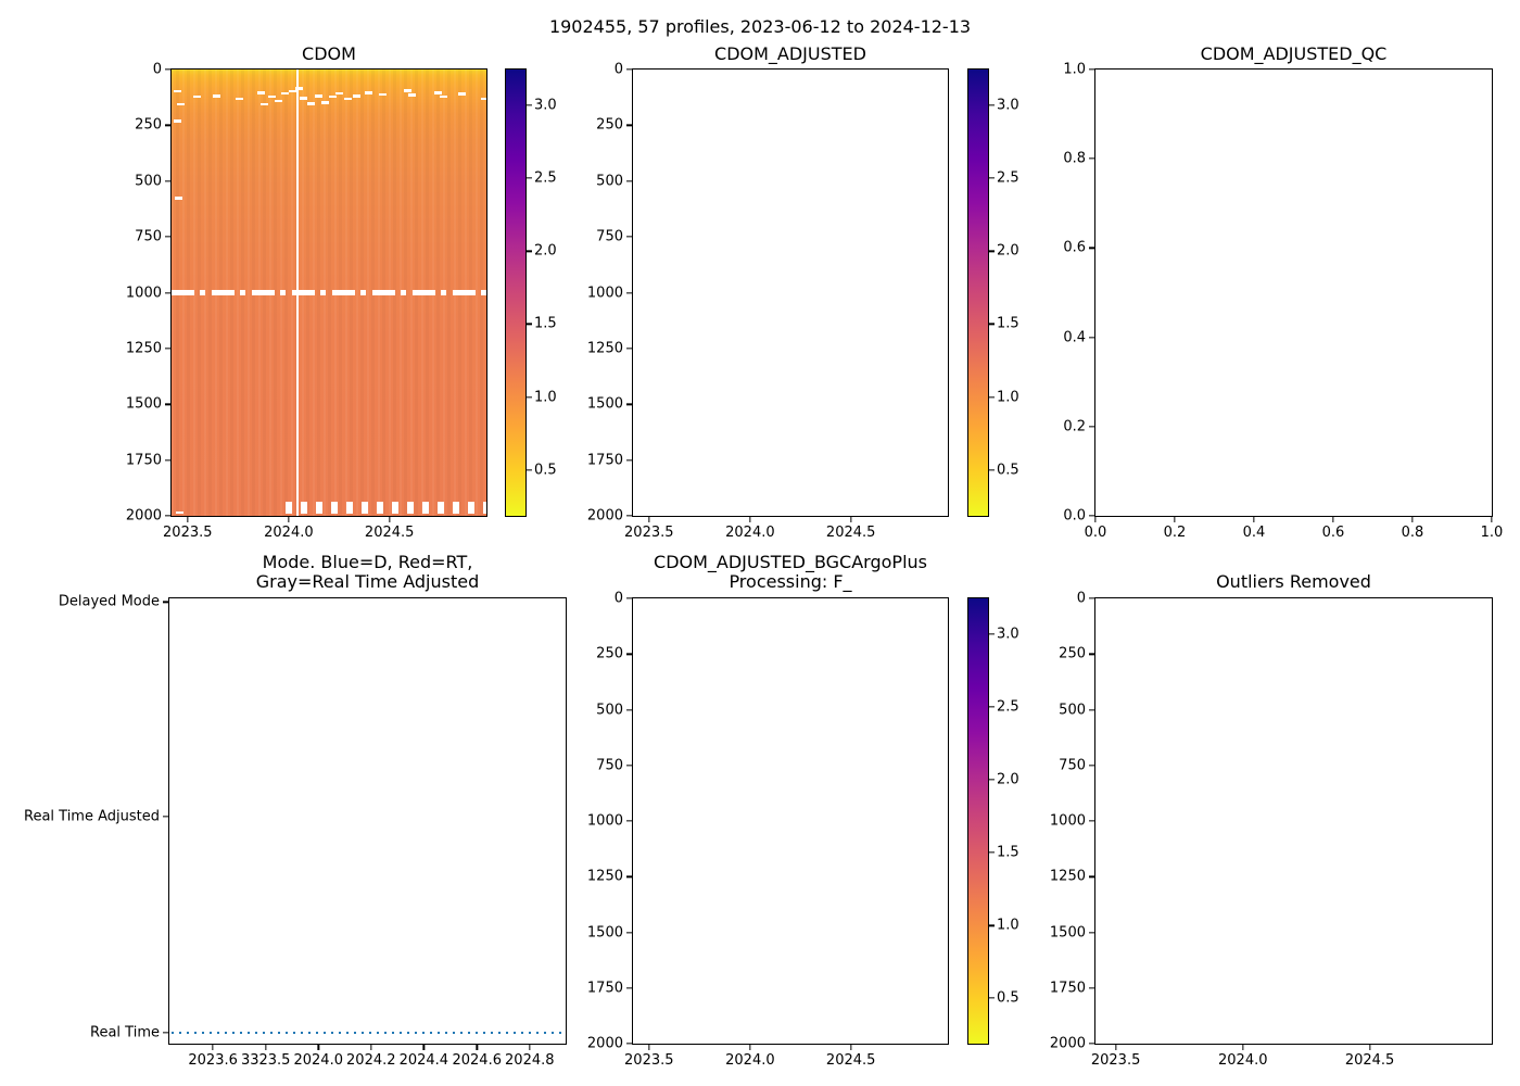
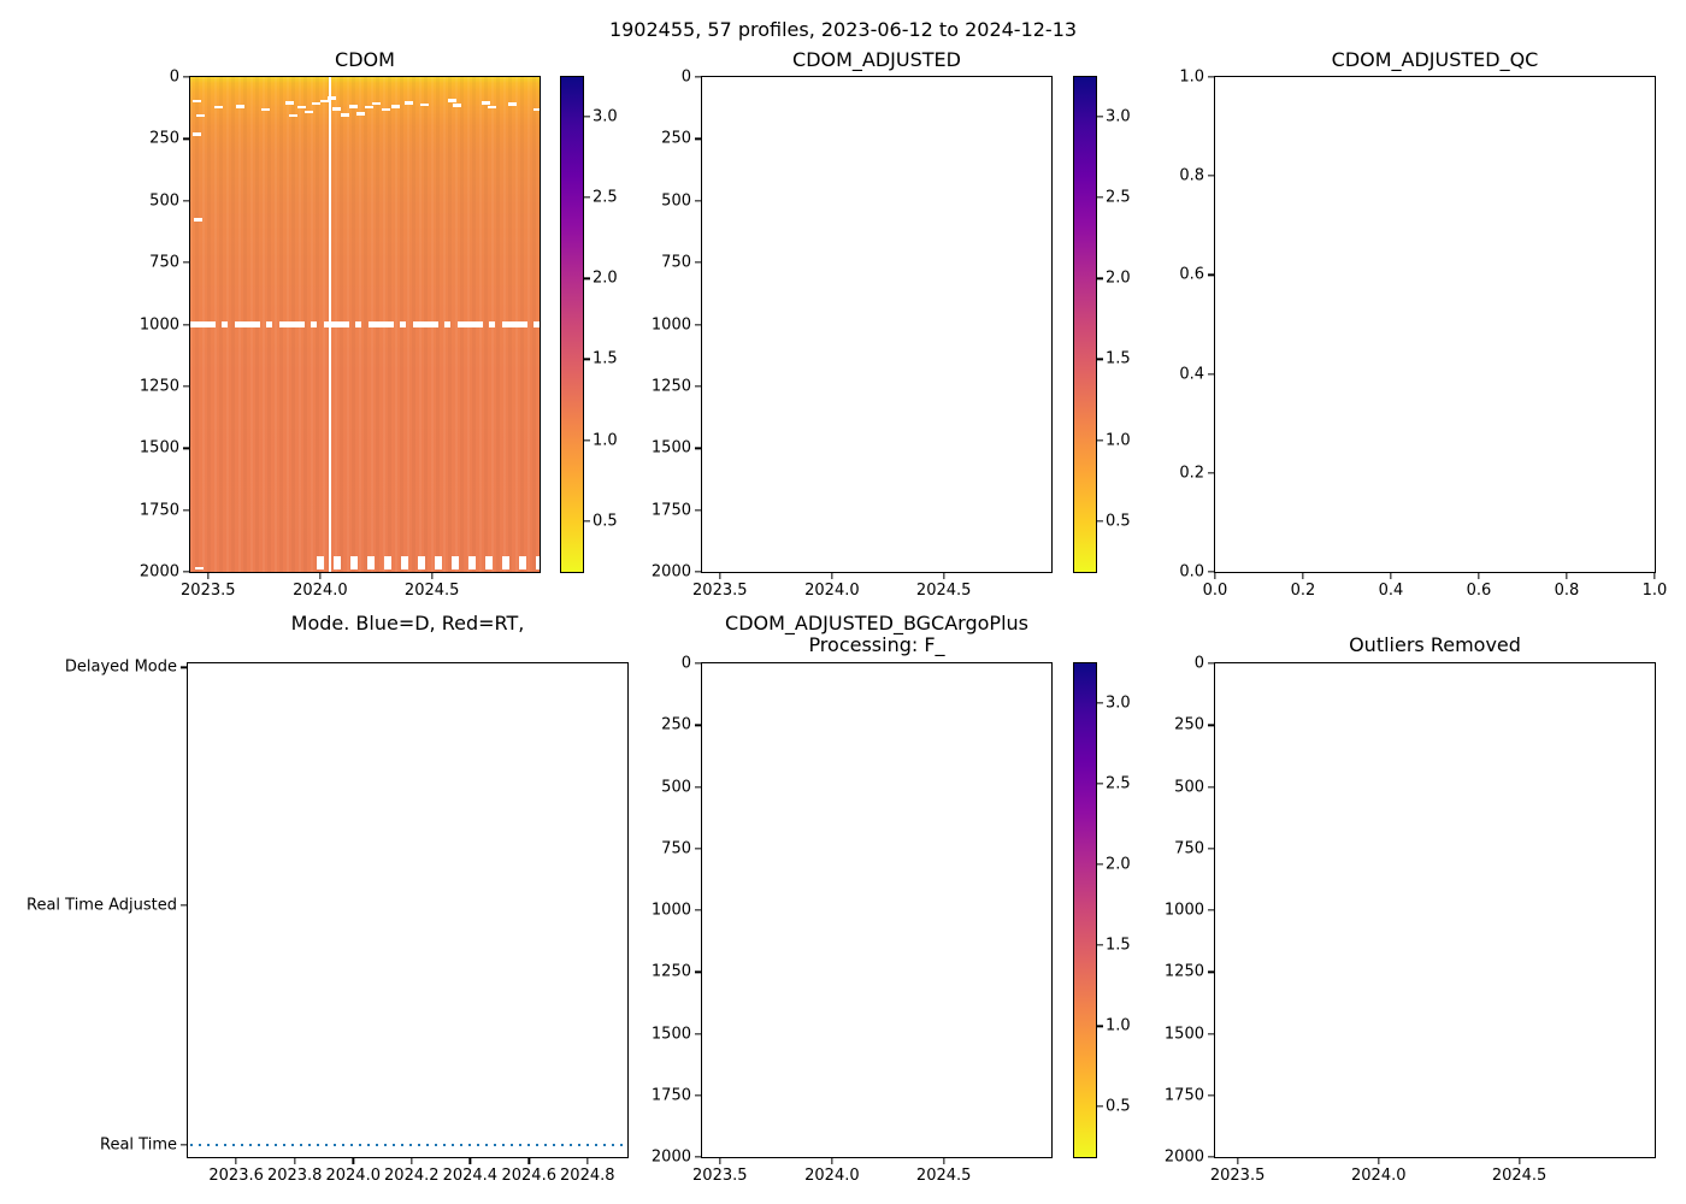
  1902455, 57 profiles, 2023-06-12 to 2024-12-13
  CDOM
  0
  250
  500
  750
  1000
  1250
  1500
  1750
  2000
  2023.5
  2024.0
  2024.5
  3.0
  2.5
  2.0
  1.5
  1.0
  0.5
  CDOM_ADJUSTED
  0
  250
  500
  750
  1000
  1250
  1500
  1750
  2000
  2023.5
  2024.0
  2024.5
  3.0
  2.5
  2.0
  1.5
  1.0
  0.5
  CDOM_ADJUSTED_QC
  1.0
  0.8
  0.6
  0.4
  0.2
  0.0
  0.0
  0.2
  0.4
  0.6
  0.8
  1.0
  Mode. Blue=D, Red=RT,
- Gray=Real Time Adjusted
  Delayed Mode
  Real Time Adjusted
  Real Time
  2023.6
- 3323.5
+ 2023.8
  2024.0
  2024.2
  2024.4
  2024.6
  2024.8
  CDOM_ADJUSTED_BGCArgoPlus
  Processing: F_
  0
  250
  500
  750
  1000
  1250
  1500
  1750
  2000
  2023.5
  2024.0
  2024.5
  3.0
  2.5
  2.0
  1.5
  1.0
  0.5
  Outliers Removed
  0
  250
  500
  750
  1000
  1250
  1500
  1750
  2000
  2023.5
  2024.0
  2024.5
